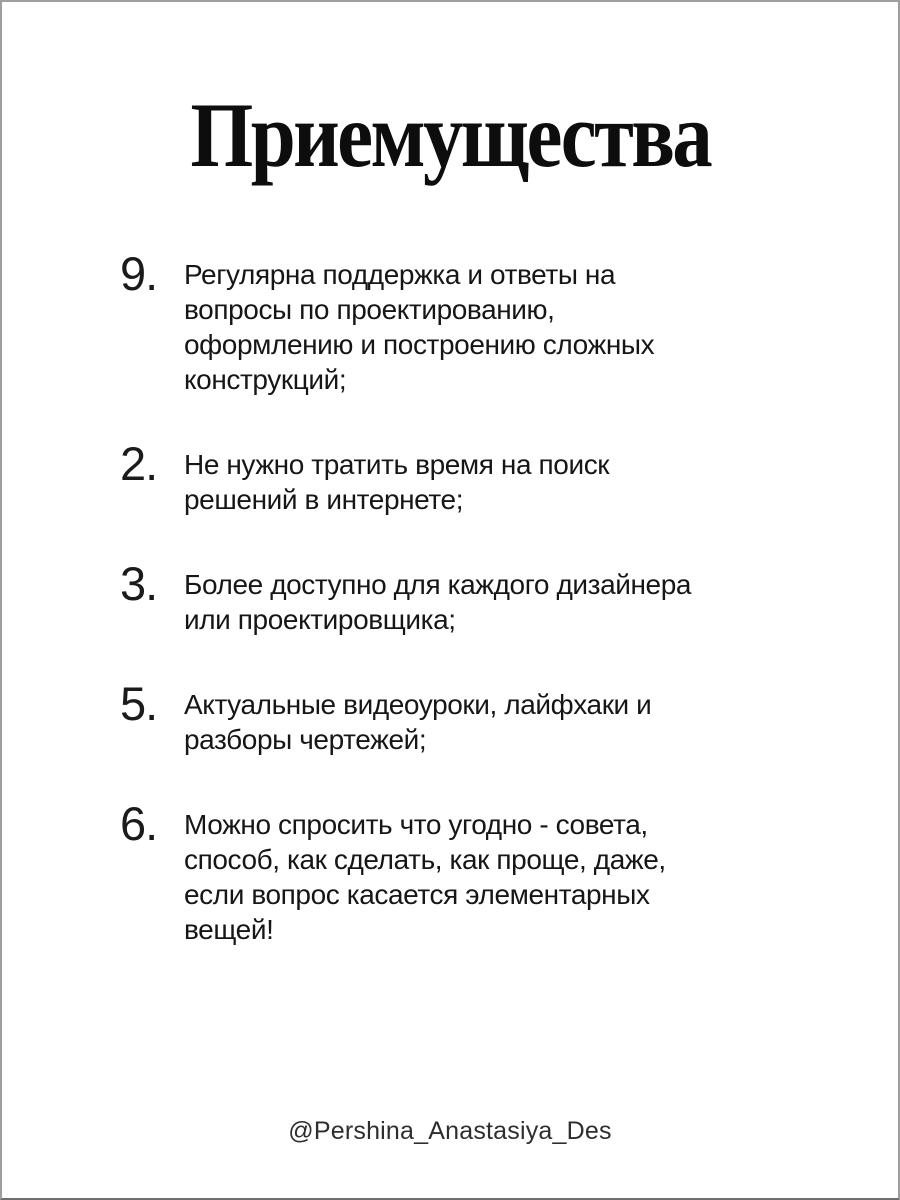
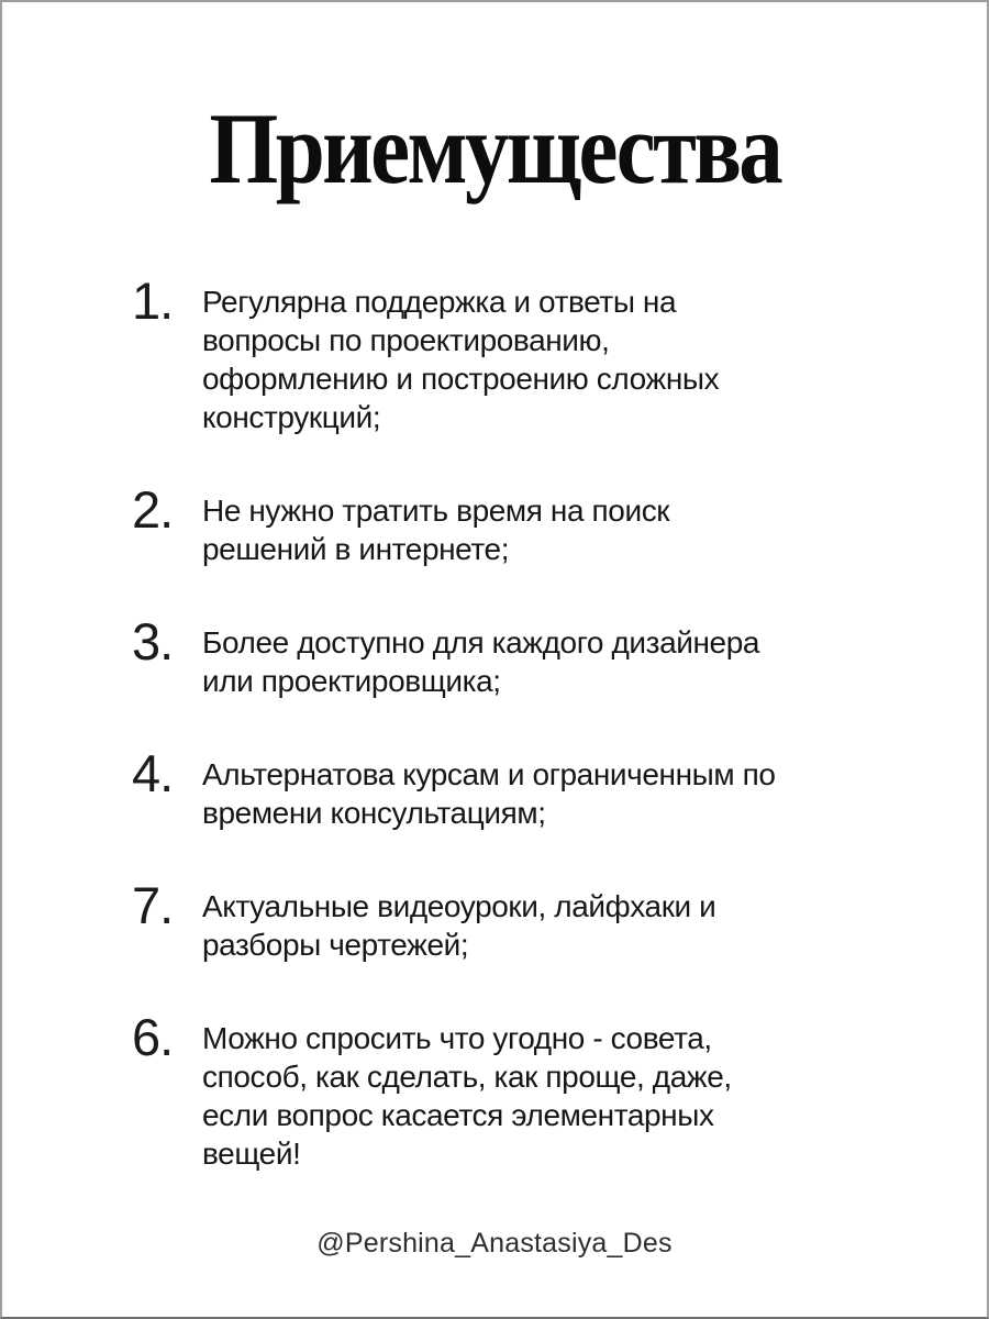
  Приемущества
- 9.
+ 1.
  Регулярна поддержка и ответы на
  вопросы по проектированию,
  оформлению и построению сложных
  конструкций;
  2.
  Не нужно тратить время на поиск
  решений в интернете;
  3.
  Более доступно для каждого дизайнера
  или проектировщика;
+ 4.
+ Альтернатова курсам и ограниченным по
+ времени консультациям;
- 5.
+ 7.
  Актуальные видеоуроки, лайфхаки и
  разборы чертежей;
  6.
  Можно спросить что угодно - совета,
  способ, как сделать, как проще, даже,
  если вопрос касается элементарных
  вещей!
  @Pershina_Anastasiya_Des
